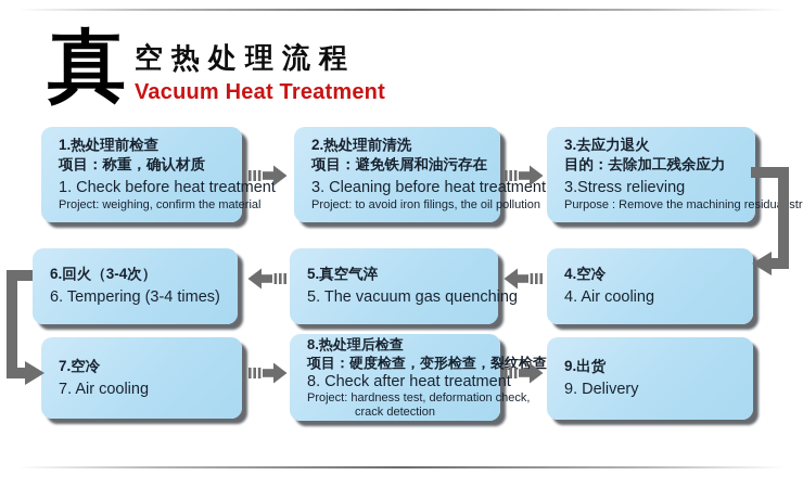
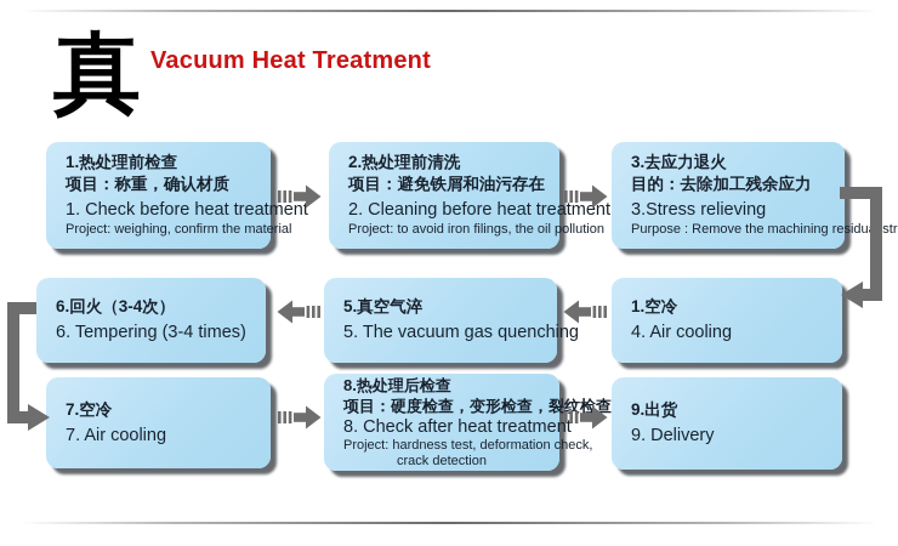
  真
- 空热处理流程
  Vacuum Heat Treatment
  1.热处理前检查
  项目：称重，确认材质
  1. Check before heat treatment
  Project: weighing, confirm the material
  2.热处理前清洗
  项目：避免铁屑和油污存在
- 3. Cleaning before heat treatment
+ 2. Cleaning before heat treatment
  Project: to avoid iron filings, the oil pollution
  3.去应力退火
  目的：去除加工残余应力
  3.Stress relieving
  6.回火（3-4次）
  6. Tempering (3-4 times)
  5.真空气淬
  5. The vacuum gas quenching
- 4.空冷
+ 1.空冷
  4. Air cooling
  7.空冷
  7. Air cooling
  8.热处理后检查
  项目：硬度检查，变形检查，裂
  8. Check after heat treatmen
  Project: hardness test, deformation check,
  crack detection
  9.出货
  9. Delivery
